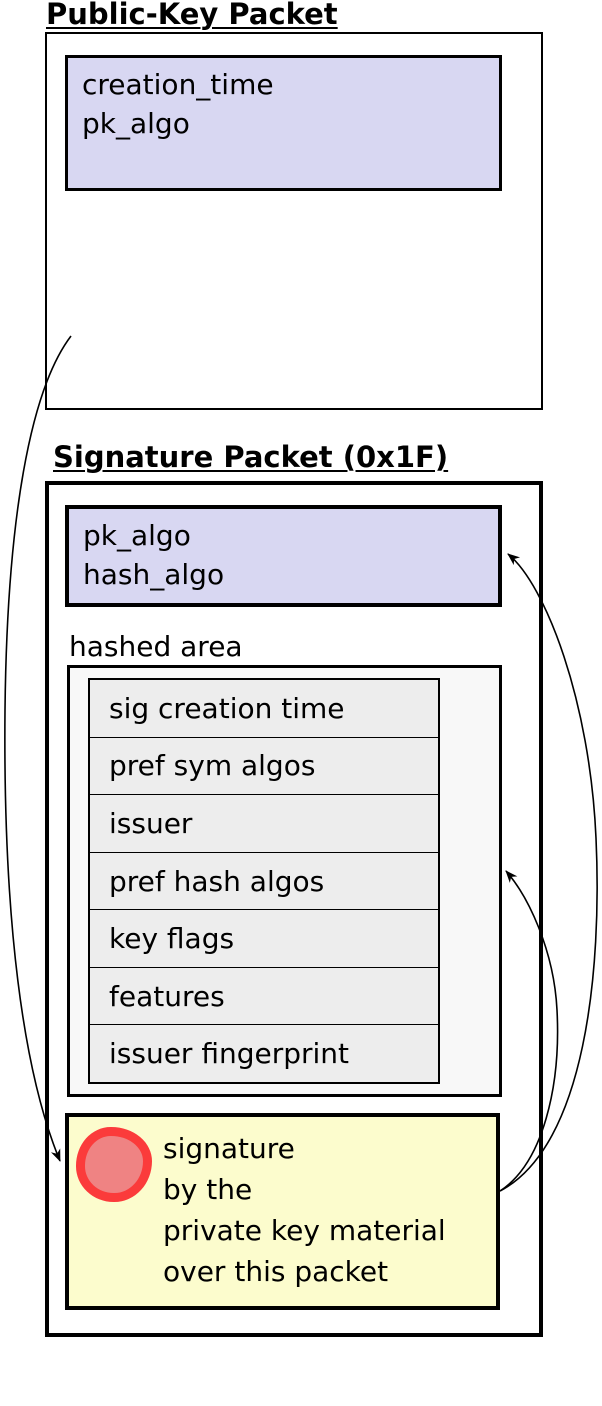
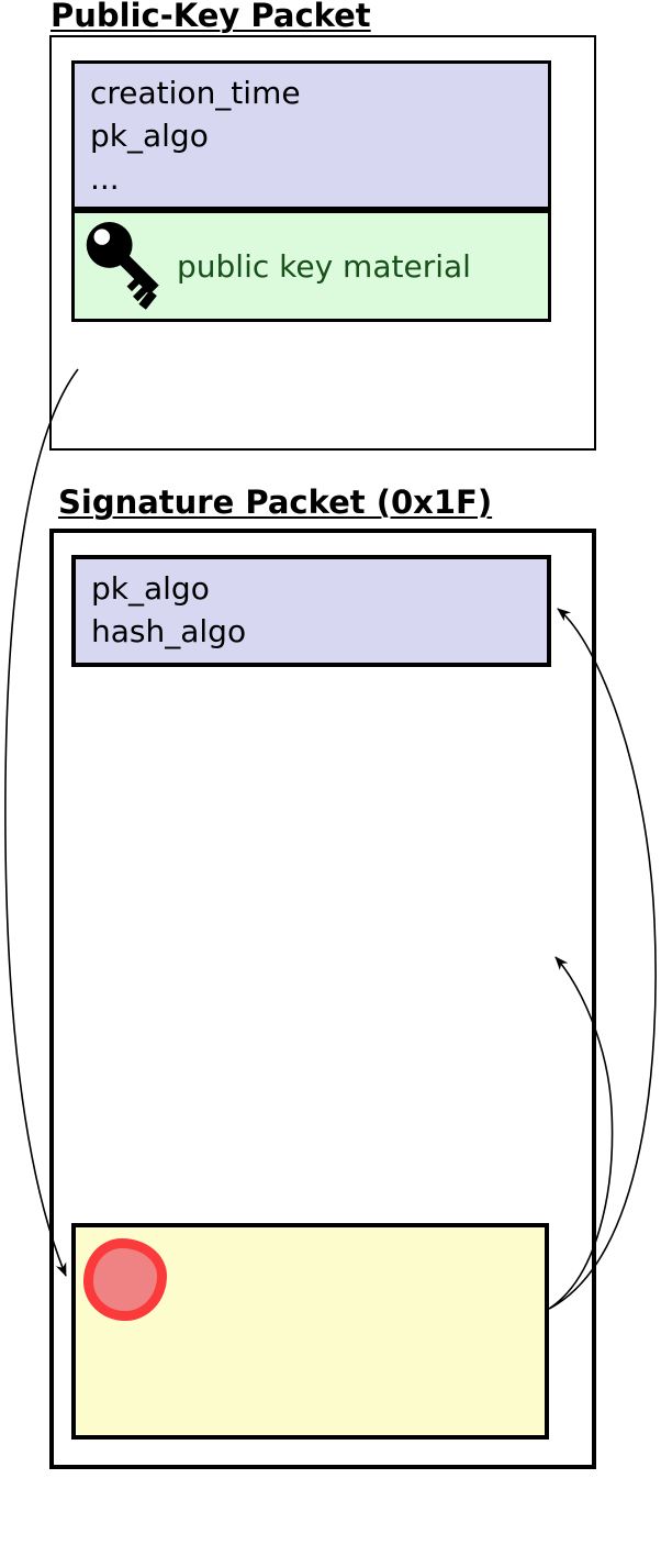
  Public-Key Packet
  creation_time
  pk_algo
+ ...
+ public key material
  Signature Packet (0x1F)
  pk_algo
  hash_algo
- hashed area
- sig creation time
- pref sym algos
- issuer
- pref hash algos
- key flags
- features
- issuer fingerprint
- signature
- by the
- private key material
- over this packet
